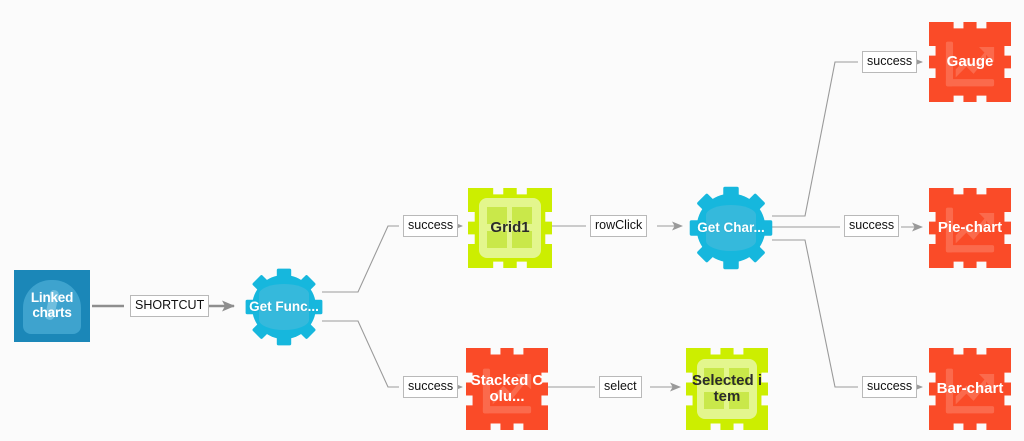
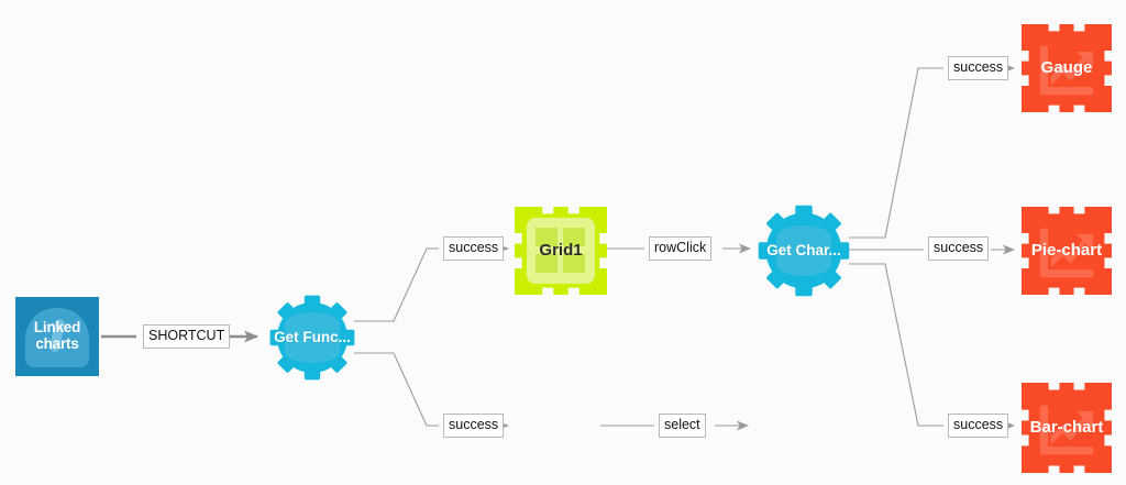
  SHORTCUT
  success
  success
  rowClick
  select
  success
  success
  success
  Linked charts
  Get Func...
  Grid1
  Get Char...
  Gauge
  Pie-chart
- Stacked Colu...
- Selected item
  Bar-chart
